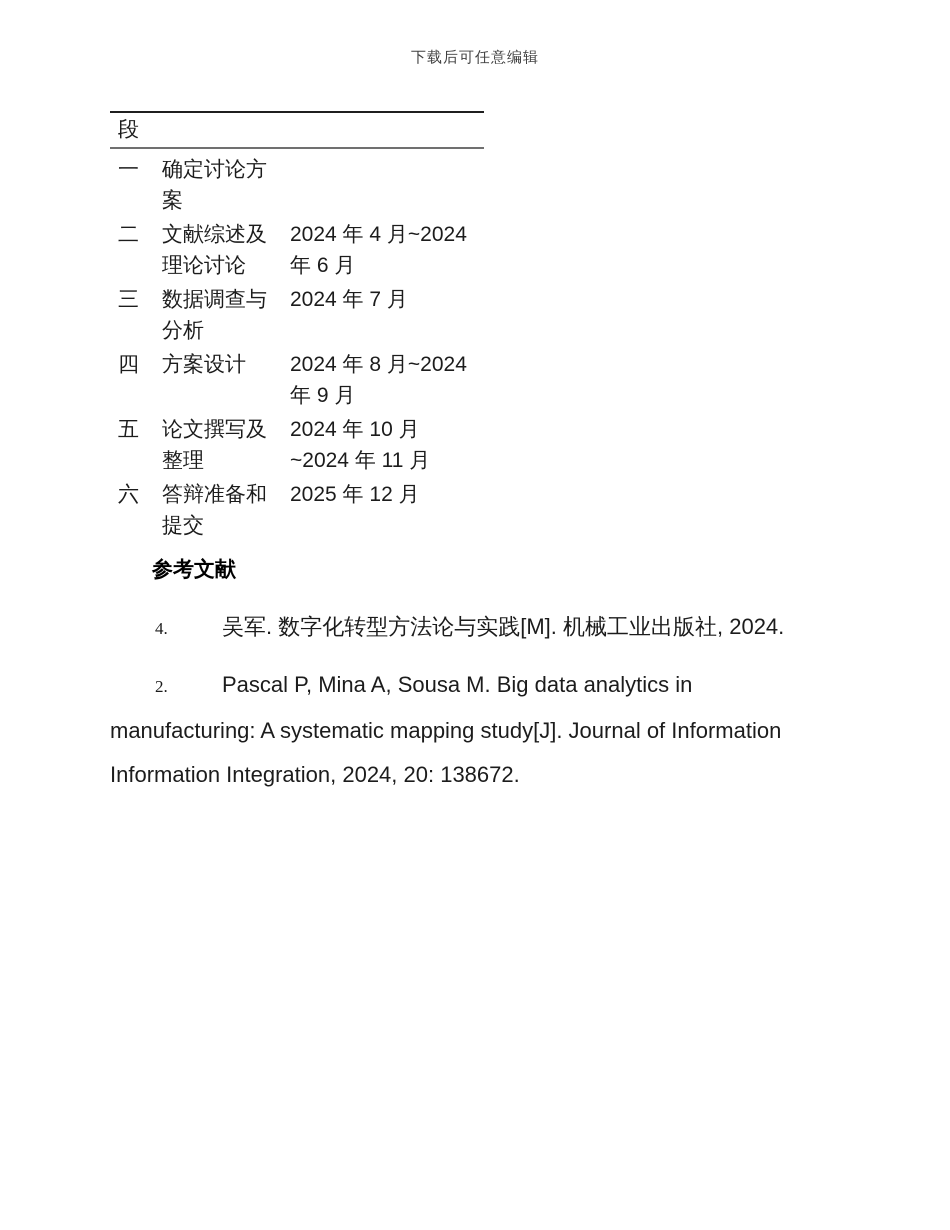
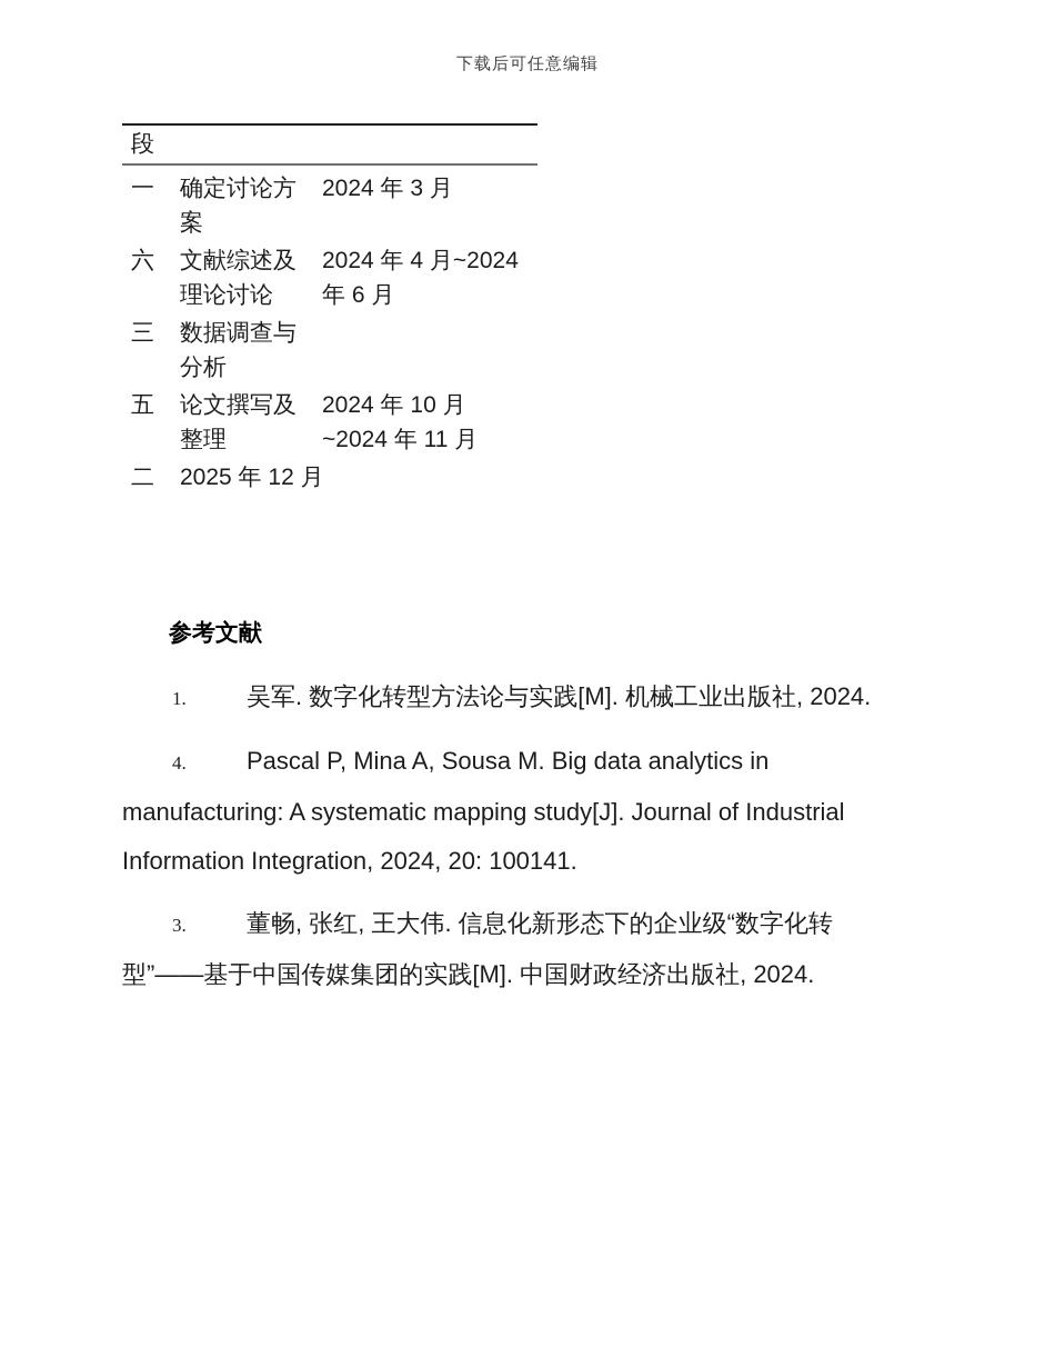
  下载后可任意编辑
  段
  一
  确定讨论方
  案
+ 2024 年 3 月
- 二
+ 六
  文献综述及
  理论讨论
  2024 年 4 月~2024
  年 6 月
  三
  数据调查与
  分析
- 2024 年 7 月
- 四
- 方案设计
- 2024 年 8 月~2024
- 年 9 月
  五
  论文撰写及
  整理
  2024 年 10 月
  ~2024 年 11 月
- 六
+ 二
- 答辩准备和
- 提交
  2025 年 12 月
  参考文献
- 4. 吴军. 数字化转型方法论与实践[M]. 机械工业出版社, 2024.
+ 1. 吴军. 数字化转型方法论与实践[M]. 机械工业出版社, 2024.
- 2. Pascal P, Mina A, Sousa M. Big data analytics in
+ 4. Pascal P, Mina A, Sousa M. Big data analytics in
- manufacturing: A systematic mapping study[J]. Journal of Information
+ manufacturing: A systematic mapping study[J]. Journal of Industrial
- Information Integration, 2024, 20: 138672.
+ Information Integration, 2024, 20: 100141.
+ 3. 董畅, 张红, 王大伟. 信息化新形态下的企业级“数字化转
+ 型”——基于中国传媒集团的实践[M]. 中国财政经济出版社, 2024.
